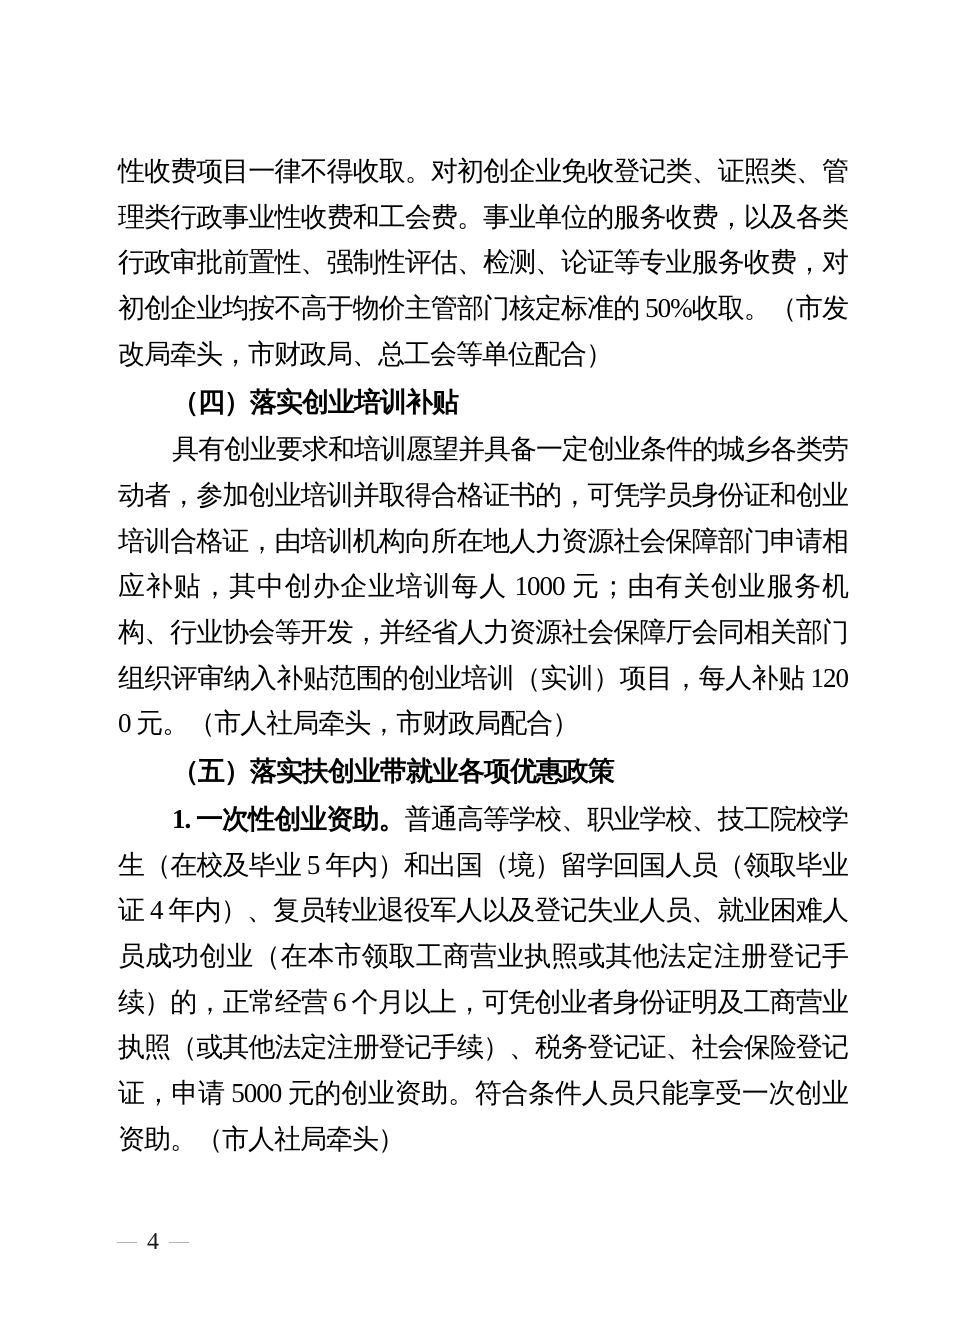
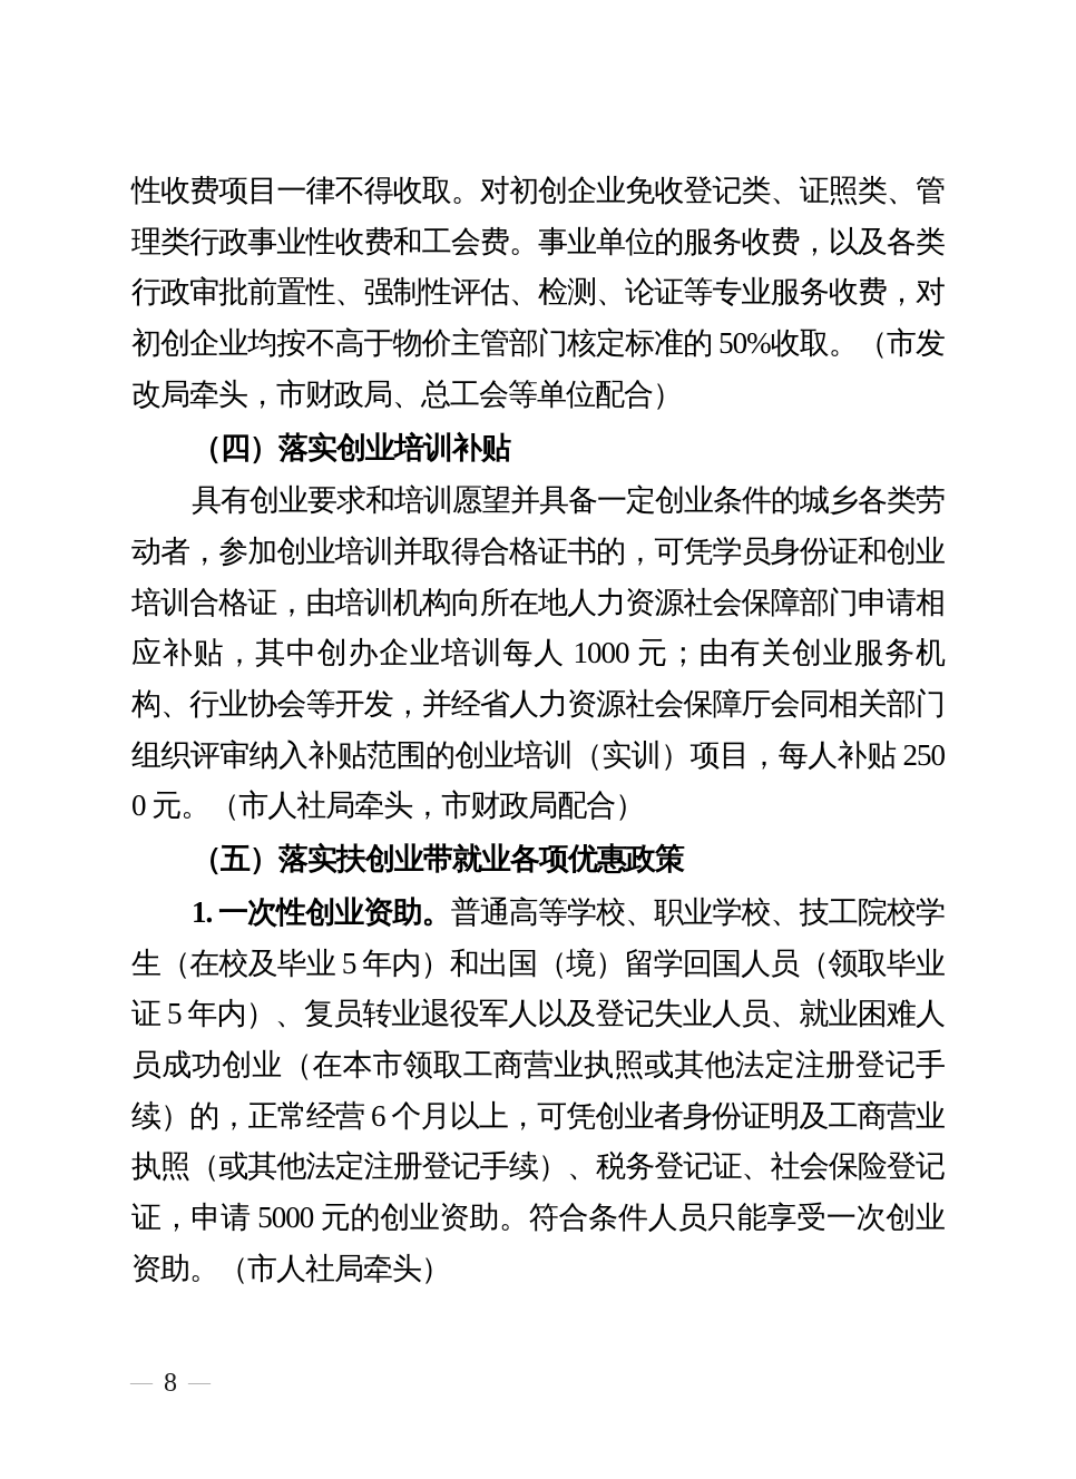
  性收费项目一律不得收取。对初创企业免收登记类、证照类、管理类行政事业性收费和工会费。事业单位的服务收费，以及各类行政审批前置性、强制性评估、检测、论证等专业服务收费，对初创企业均按不高于物价主管部门核定标准的 50%收取。（市发改局牵头，市财政局、总工会等单位配合）
  （四）落实创业培训补贴
- 具有创业要求和培训愿望并具备一定创业条件的城乡各类劳动者，参加创业培训并取得合格证书的，可凭学员身份证和创业培训合格证，由培训机构向所在地人力资源社会保障部门申请相应补贴，其中创办企业培训每人 1000 元；由有关创业服务机构、行业协会等开发，并经省人力资源社会保障厅会同相关部门组织评审纳入补贴范围的创业培训（实训）项目，每人补贴 1200 元。（市人社局牵头，市财政局配合）
+ 具有创业要求和培训愿望并具备一定创业条件的城乡各类劳动者，参加创业培训并取得合格证书的，可凭学员身份证和创业培训合格证，由培训机构向所在地人力资源社会保障部门申请相应补贴，其中创办企业培训每人 1000 元；由有关创业服务机构、行业协会等开发，并经省人力资源社会保障厅会同相关部门组织评审纳入补贴范围的创业培训（实训）项目，每人补贴 2500 元。（市人社局牵头，市财政局配合）
  （五）落实扶创业带就业各项优惠政策
- 1. 一次性创业资助。普通高等学校、职业学校、技工院校学生（在校及毕业 5 年内）和出国（境）留学回国人员（领取毕业证 4 年内）、复员转业退役军人以及登记失业人员、就业困难人员成功创业（在本市领取工商营业执照或其他法定注册登记手续）的，正常经营 6 个月以上，可凭创业者身份证明及工商营业执照（或其他法定注册登记手续）、税务登记证、社会保险登记证，申请 5000 元的创业资助。符合条件人员只能享受一次创业资助。（市人社局牵头）
+ 1. 一次性创业资助。普通高等学校、职业学校、技工院校学生（在校及毕业 5 年内）和出国（境）留学回国人员（领取毕业证 5 年内）、复员转业退役军人以及登记失业人员、就业困难人员成功创业（在本市领取工商营业执照或其他法定注册登记手续）的，正常经营 6 个月以上，可凭创业者身份证明及工商营业执照（或其他法定注册登记手续）、税务登记证、社会保险登记证，申请 5000 元的创业资助。符合条件人员只能享受一次创业资助。（市人社局牵头）
- — 4 —
+ — 8 —
